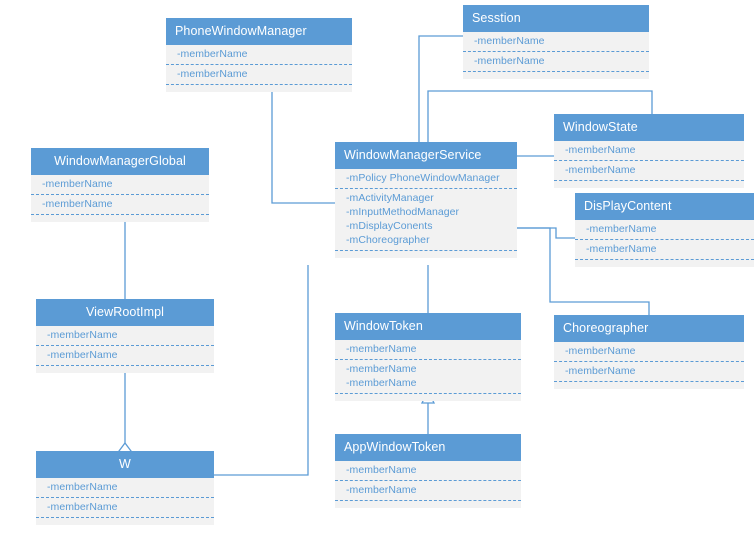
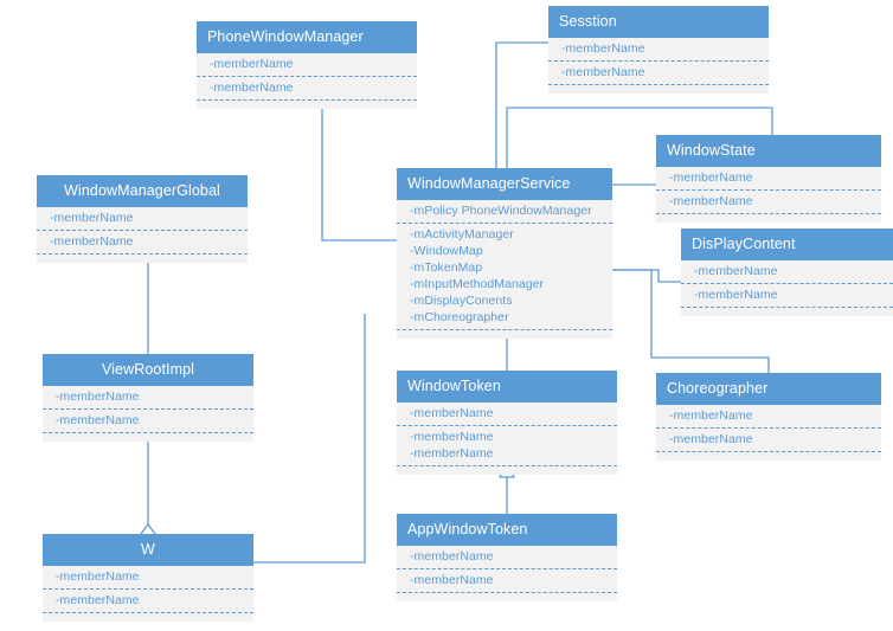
  PhoneWindowManager
  -memberName
  -memberName
  Sesstion
  -memberName
  -memberName
  WindowState
  -memberName
  -memberName
  WindowManagerGlobal
  -memberName
  -memberName
  WindowManagerService
  -mPolicy PhoneWindowManager
  -mActivityManager
+ -WindowMap
+ -mTokenMap
  -mInputMethodManager
  -mDisplayConents
  -mChoreographer
  DisPlayContent
  -memberName
  -memberName
  ViewRootImpl
  -memberName
  -memberName
  WindowToken
  -memberName
  -memberName
  -memberName
  Choreographer
  -memberName
  -memberName
  AppWindowToken
  -memberName
  -memberName
  W
  -memberName
  -memberName
